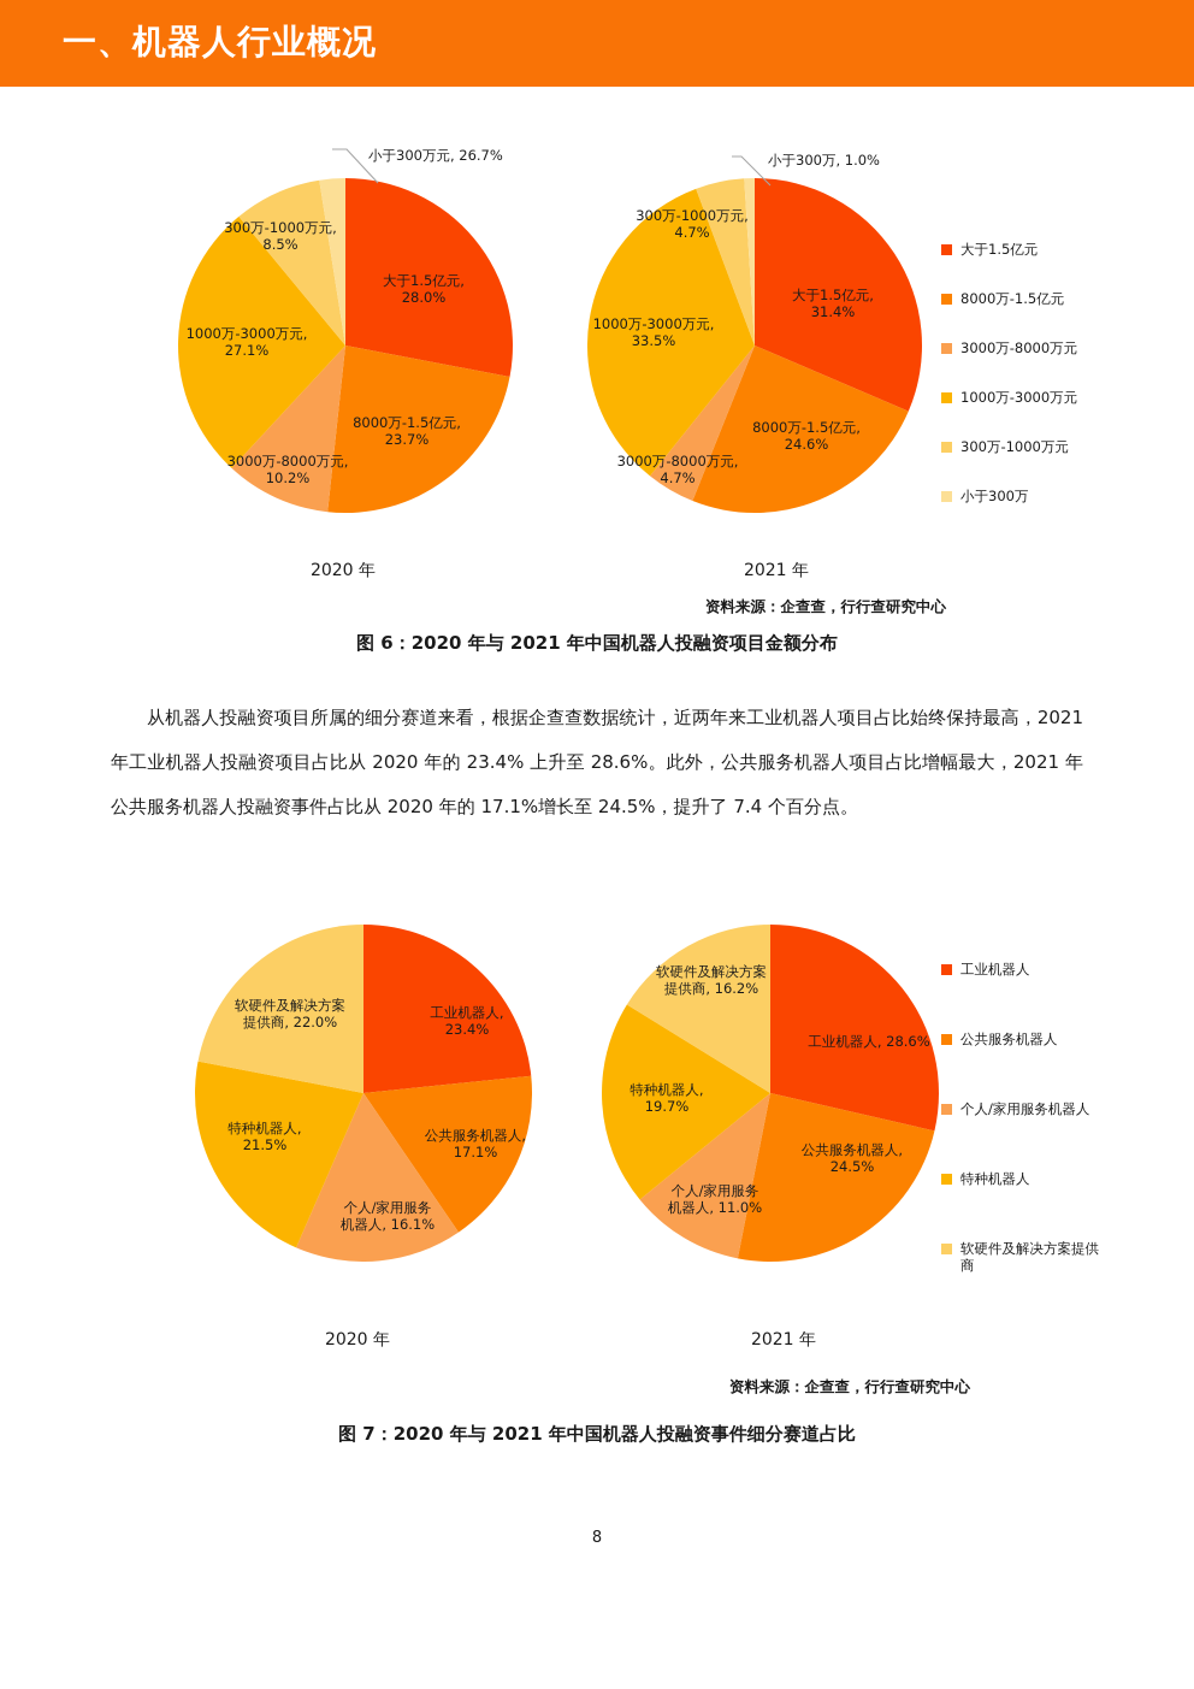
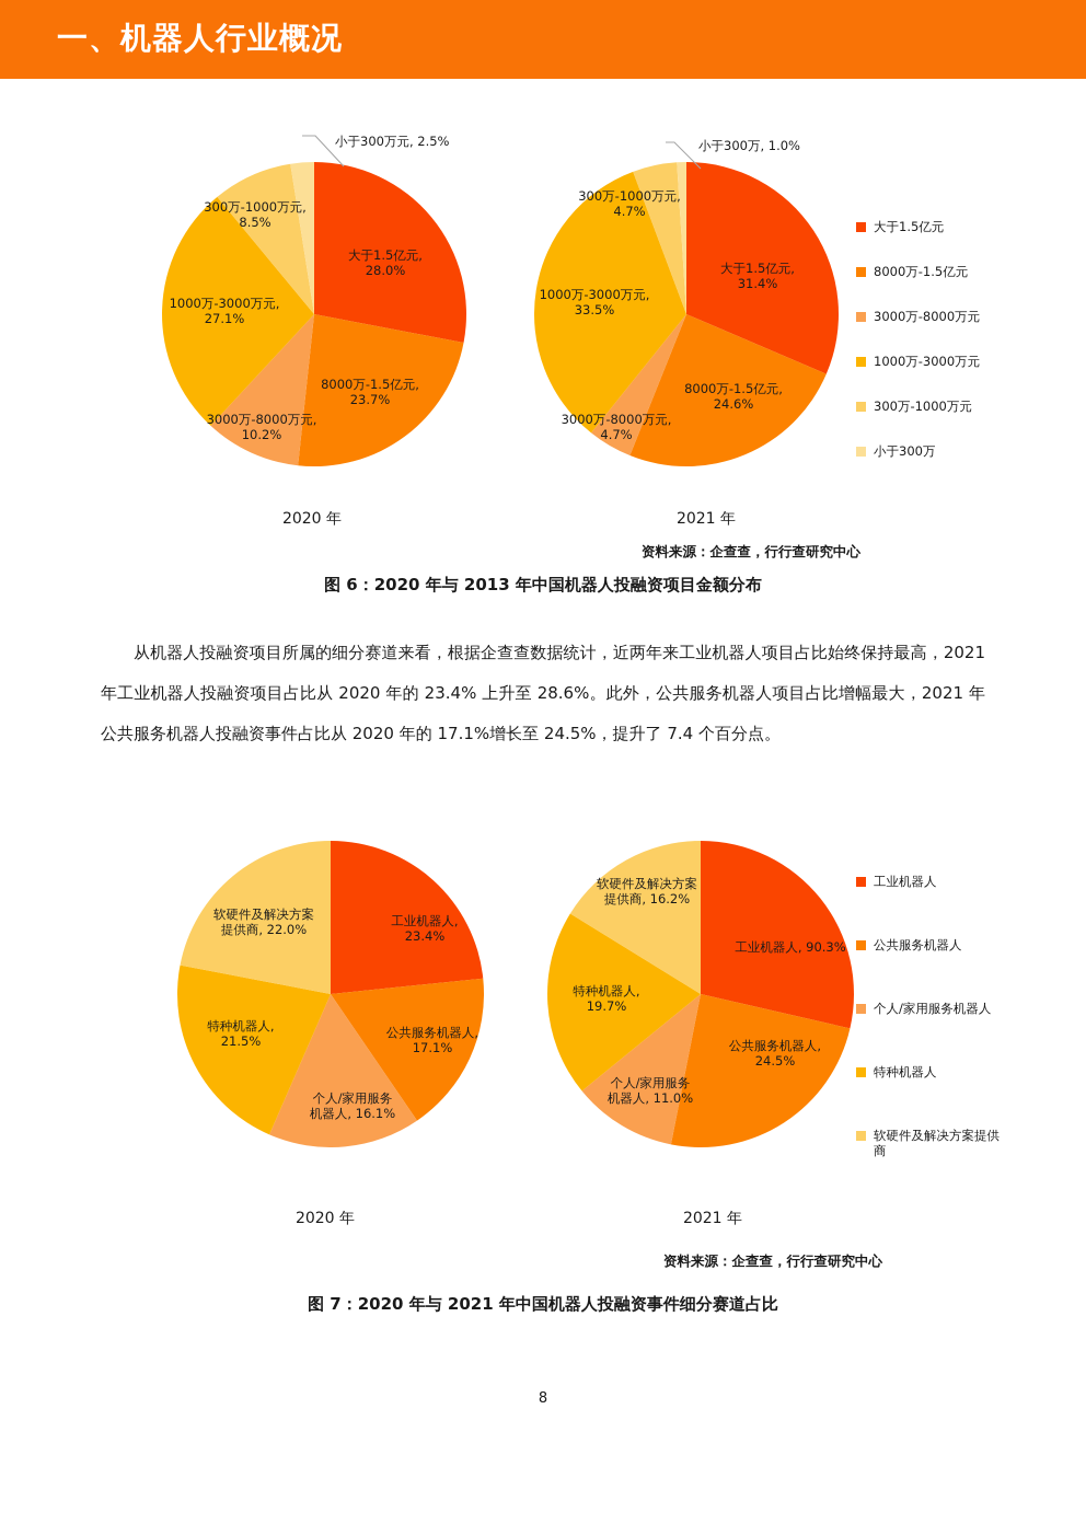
  一、机器人行业概况
- 小于300万元, 26.7%
+ 小于300万元, 2.5%
  300万-1000万元,
  8.5%
  1000万-3000万元,
  27.1%
  3000万-8000万元,
  10.2%
  8000万-1.5亿元,
  23.7%
  大于1.5亿元,
  28.0%
  2020 年
  小于300万, 1.0%
  300万-1000万元,
  4.7%
  1000万-3000万元,
  33.5%
  3000万-8000万元,
  4.7%
  8000万-1.5亿元,
  24.6%
  大于1.5亿元,
  31.4%
  2021 年
  大于1.5亿元
  8000万-1.5亿元
  3000万-8000万元
  1000万-3000万元
  300万-1000万元
  小于300万
  资料来源：企查查，行行查研究中心
- 图 6：2020 年与 2021 年中国机器人投融资项目金额分布
+ 图 6：2020 年与 2013 年中国机器人投融资项目金额分布
  从机器人投融资项目所属的细分赛道来看，根据企查查数据统计，近两年来工业机器人项目占比始终保持最高，2021 年工业机器人投融资项目占比从 2020 年的 23.4% 上升至 28.6%。此外，公共服务机器人项目占比增幅最大，2021 年公共服务机器人投融资事件占比从 2020 年的 17.1%增长至 24.5%，提升了 7.4 个百分点。
  软硬件及解决方案
  提供商, 22.0%
  特种机器人,
  21.5%
  个人/家用服务
  机器人, 16.1%
  公共服务机器人,
  17.1%
  工业机器人,
  23.4%
  2020 年
  软硬件及解决方案
  提供商, 16.2%
  特种机器人,
  19.7%
  个人/家用服务
  机器人, 11.0%
  公共服务机器人,
  24.5%
- 工业机器人, 28.6%
+ 工业机器人, 90.3%
  2021 年
  工业机器人
  公共服务机器人
  个人/家用服务机器人
  特种机器人
  软硬件及解决方案提供商
  资料来源：企查查，行行查研究中心
  图 7：2020 年与 2021 年中国机器人投融资事件细分赛道占比
  8
